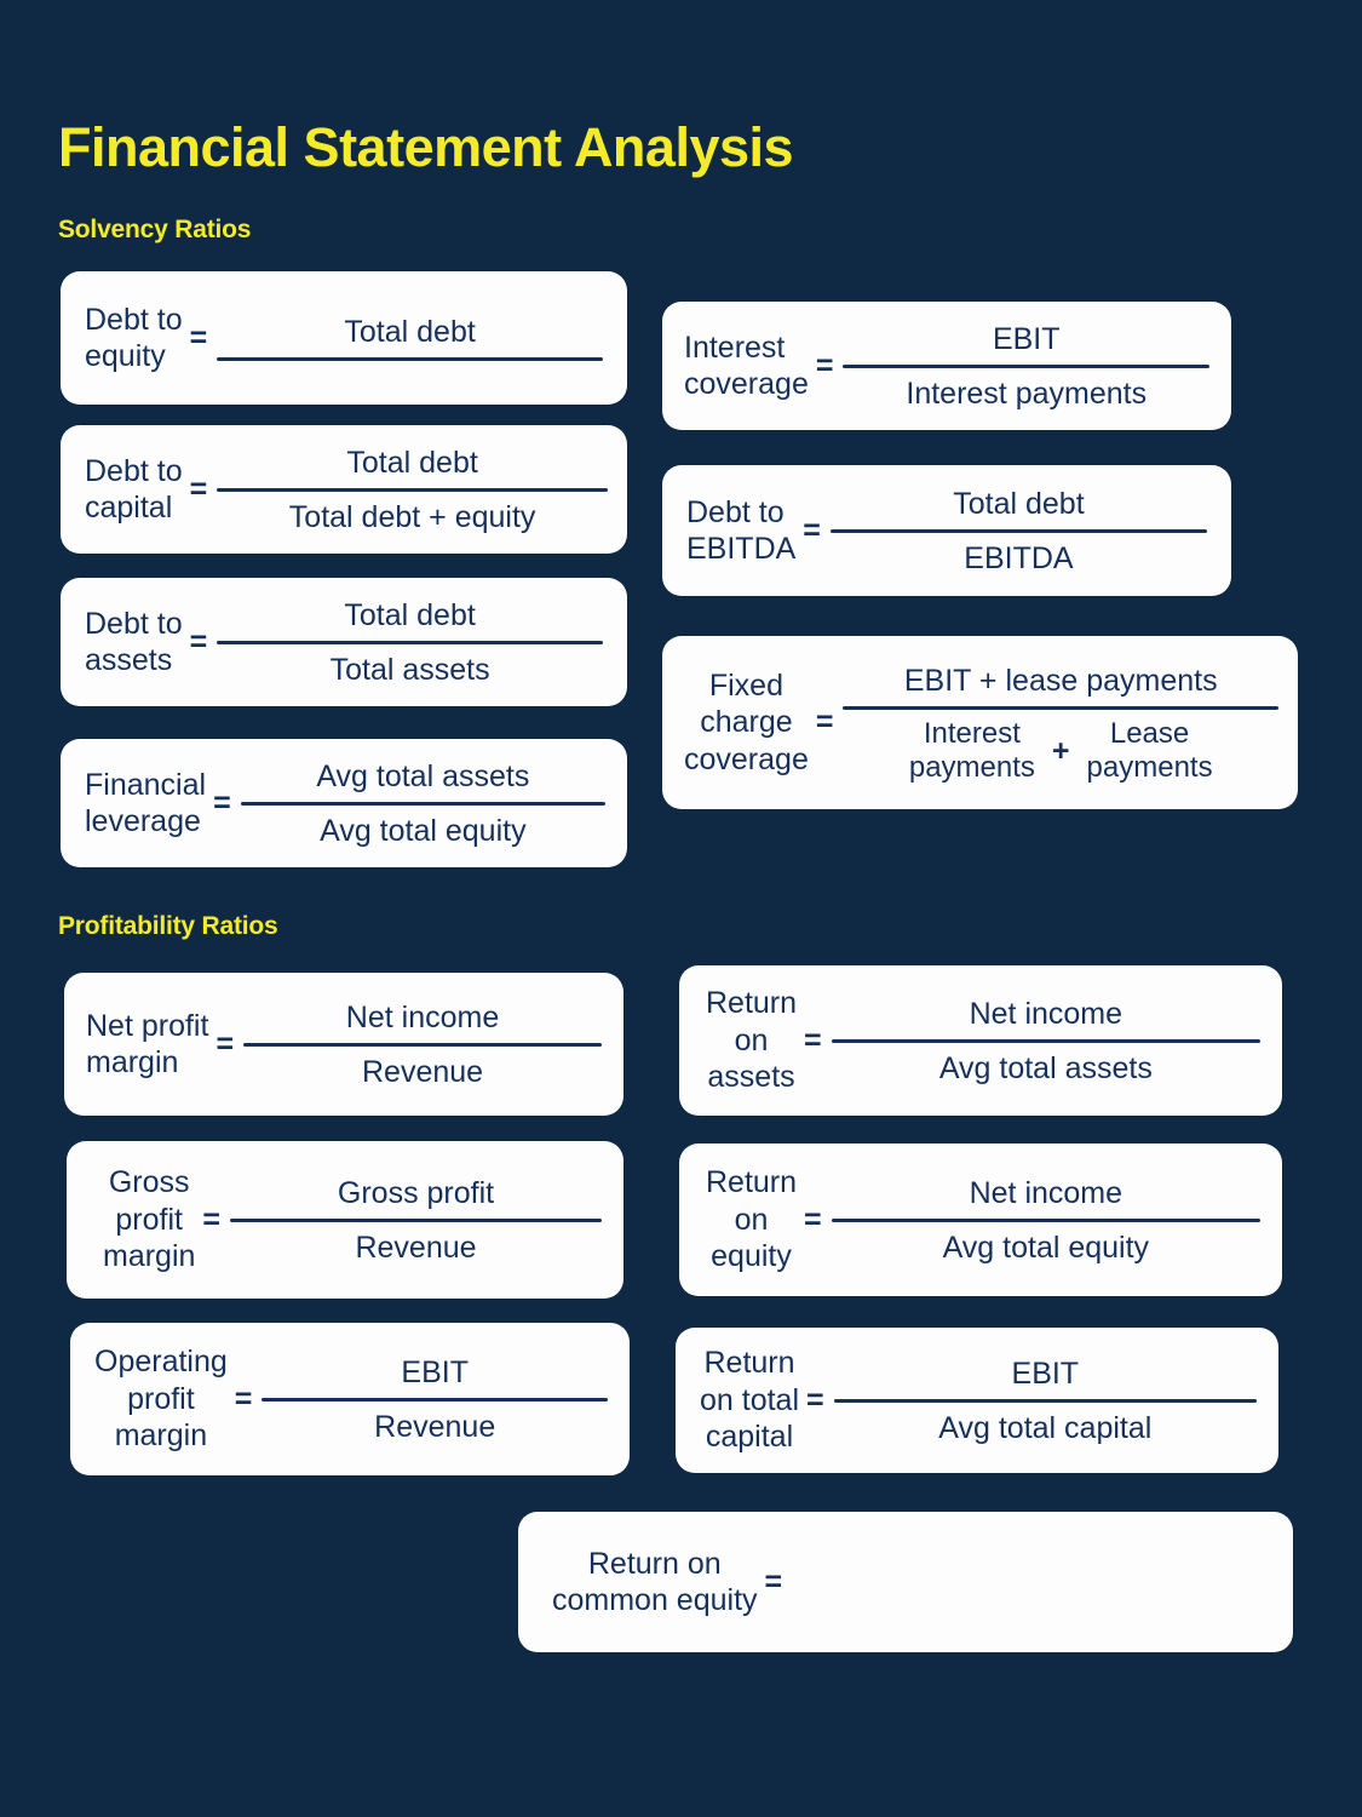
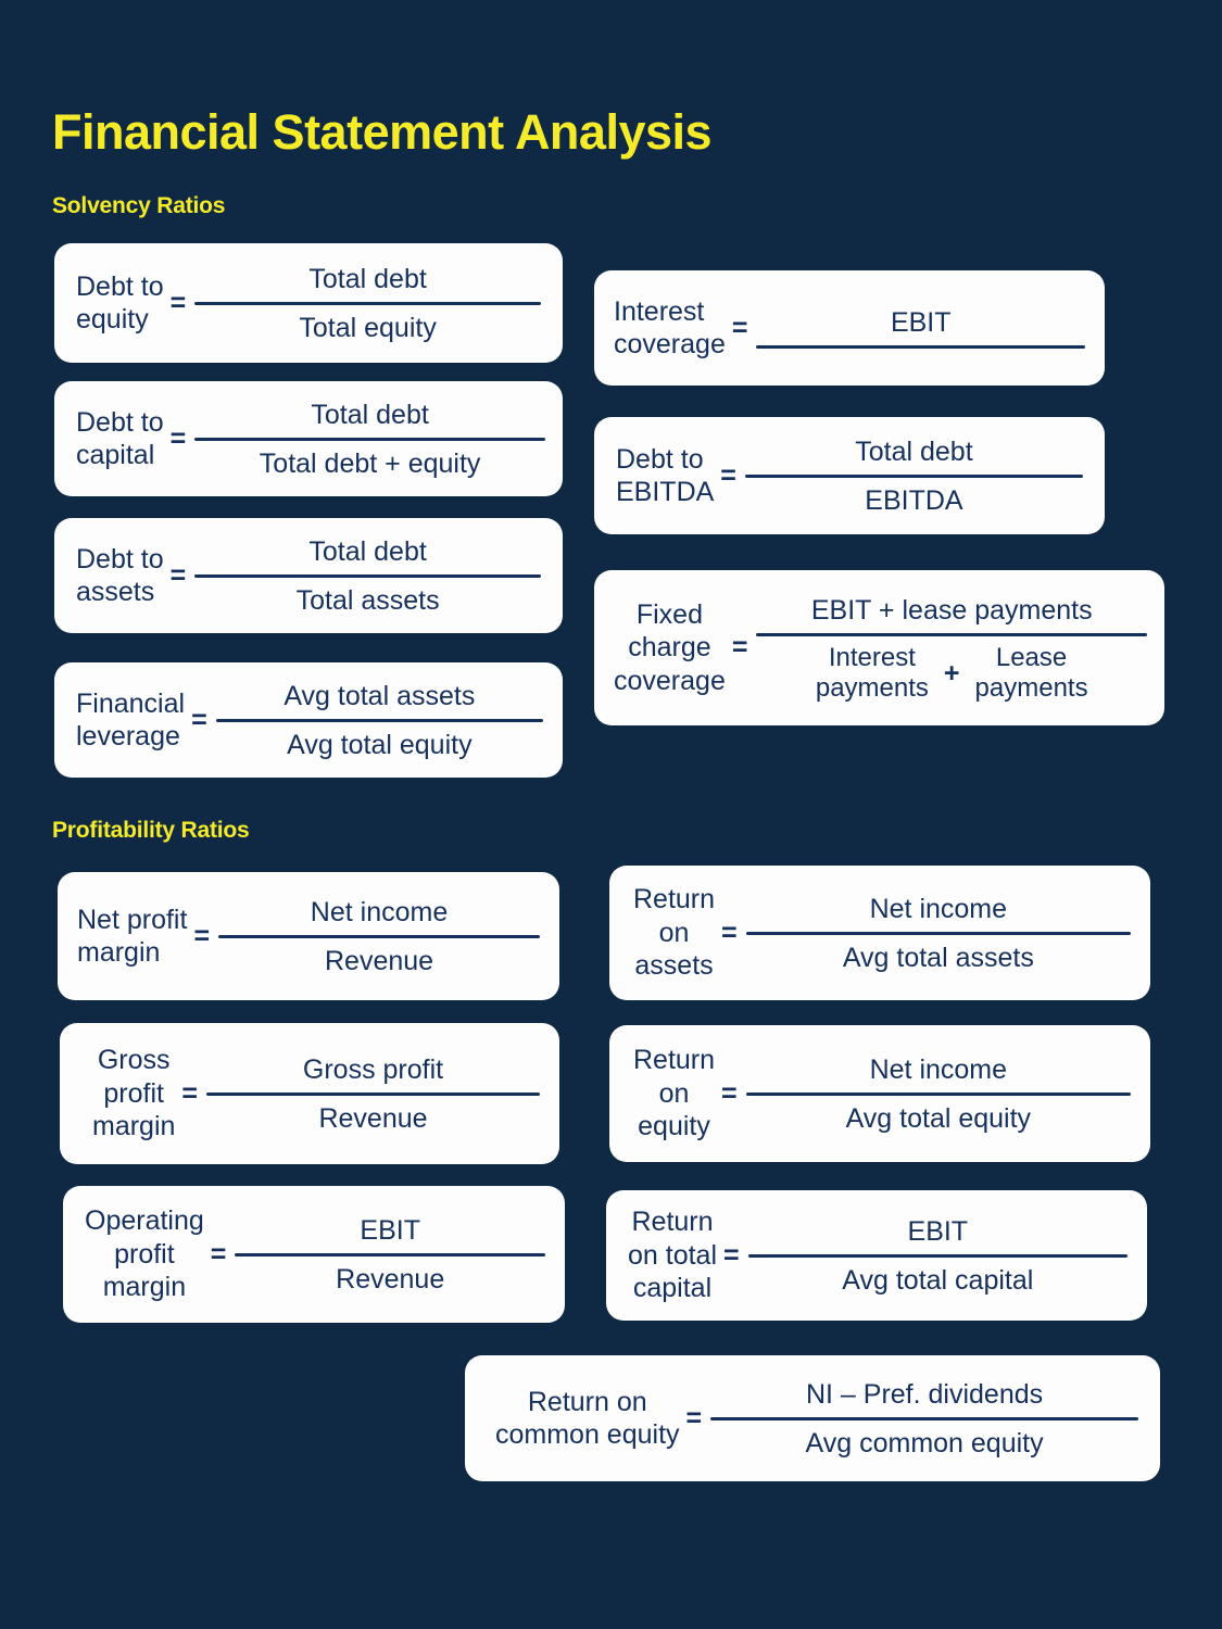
  Financial Statement Analysis
  Solvency Ratios
  Profitability Ratios
  Debt to
  equity
  =
  Total debt
+ Total equity
  Debt to
  capital
  =
  Total debt
  Total debt + equity
  Debt to
  assets
  =
  Total debt
  Total assets
  Financial
  leverage
  =
  Avg total assets
  Avg total equity
  Interest
  coverage
  =
  EBIT
- Interest payments
  Debt to
  EBITDA
  =
  Total debt
  EBITDA
  Fixed
  charge
  coverage
  =
  EBIT + lease payments
  Interest
  payments
  +
  Lease
  payments
  Net profit
  margin
  =
  Net income
  Revenue
  Gross
  profit
  margin
  =
  Gross profit
  Revenue
  Operating
  profit
  margin
  =
  EBIT
  Revenue
  Return
  on
  assets
  =
  Net income
  Avg total assets
  Return
  on
  equity
  =
  Net income
  Avg total equity
  Return
  on total
  capital
  =
  EBIT
  Avg total capital
  Return on
  common equity
  =
+ NI – Pref. dividends
+ Avg common equity
